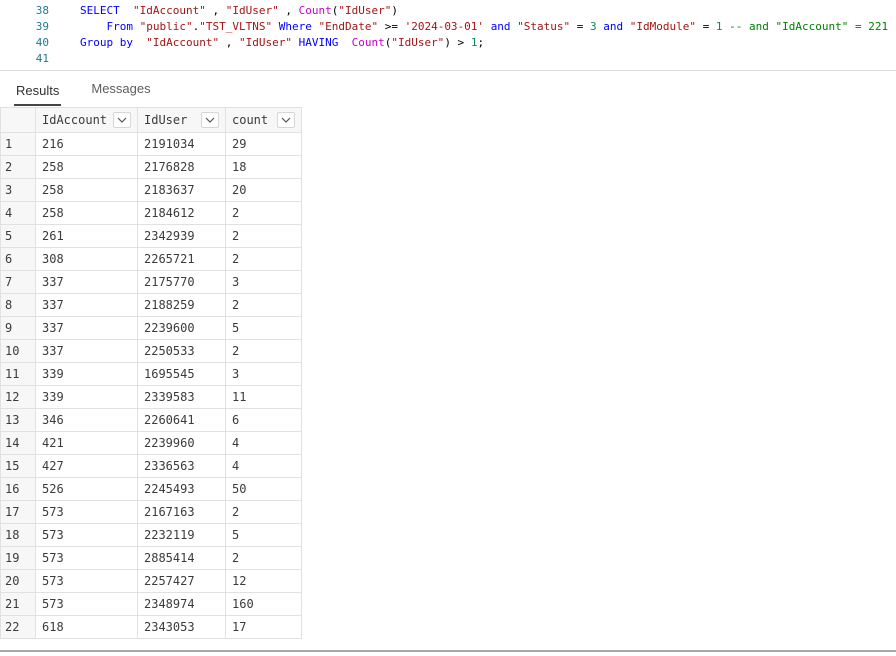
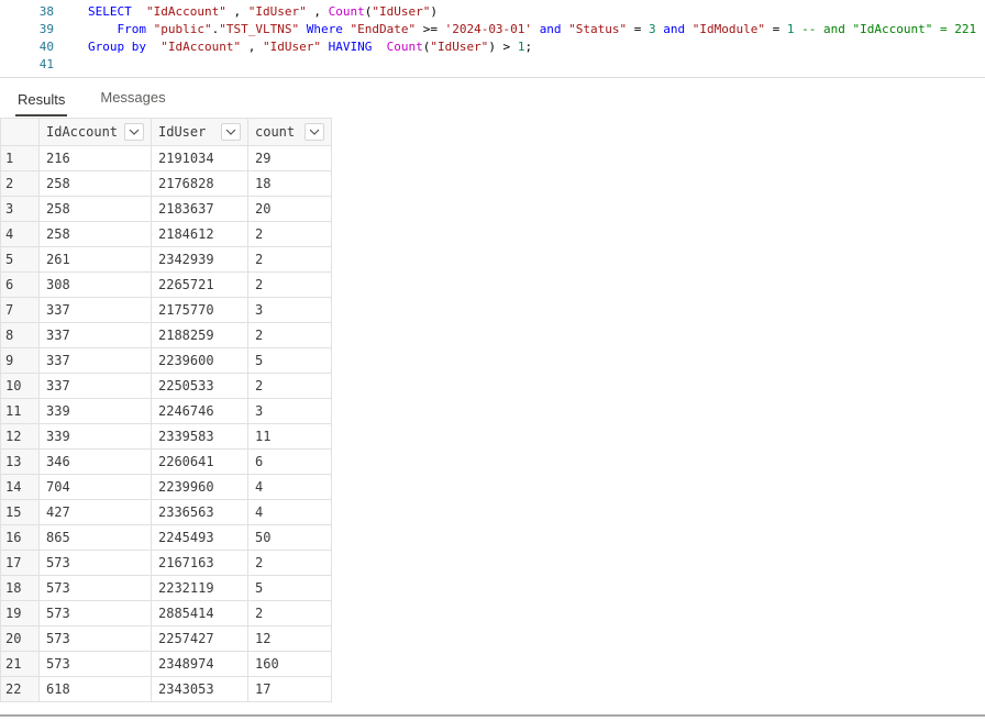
  38
  SELECT "IdAccount" , "IdUser" , Count("IdUser")
  39
  From "public"."TST_VLTNS" Where "EndDate" >= '2024-03-01' and "Status" = 3 and "IdModule" = 1 -- and "IdAccount" = 221
  40
  Group by "IdAccount" , "IdUser" HAVING Count("IdUser") > 1;
  41
  Results
  Messages
  	IdAccount	IdUser	count
  1	216	2191034	29
  2	258	2176828	18
  3	258	2183637	20
  4	258	2184612	2
  5	261	2342939	2
  6	308	2265721	2
  7	337	2175770	3
  8	337	2188259	2
  9	337	2239600	5
  10	337	2250533	2
- 11	339	1695545	3
+ 11	339	2246746	3
  12	339	2339583	11
  13	346	2260641	6
- 14	421	2239960	4
+ 14	704	2239960	4
  15	427	2336563	4
- 16	526	2245493	50
+ 16	865	2245493	50
  17	573	2167163	2
  18	573	2232119	5
  19	573	2885414	2
  20	573	2257427	12
  21	573	2348974	160
  22	618	2343053	17
